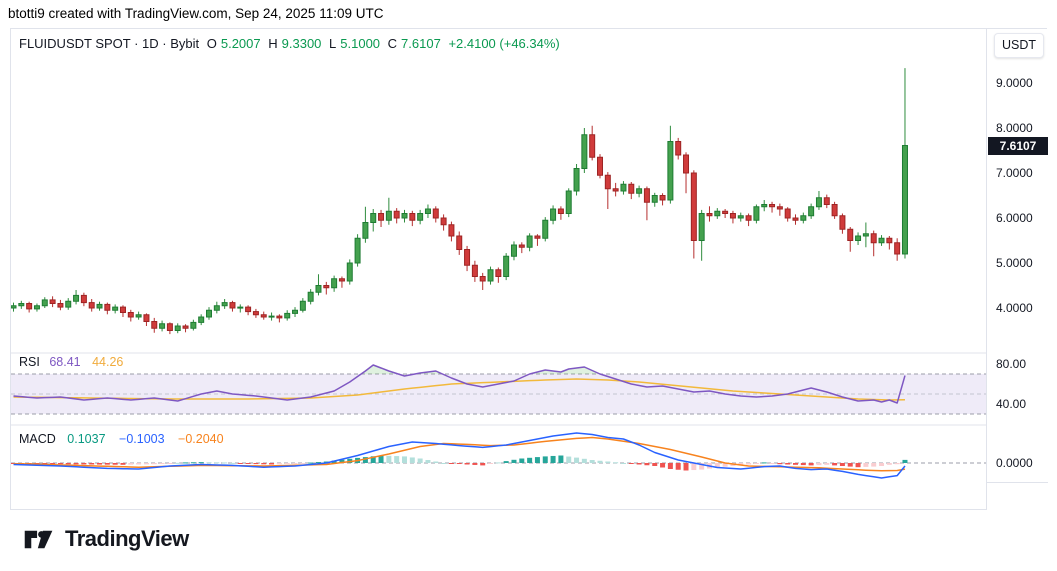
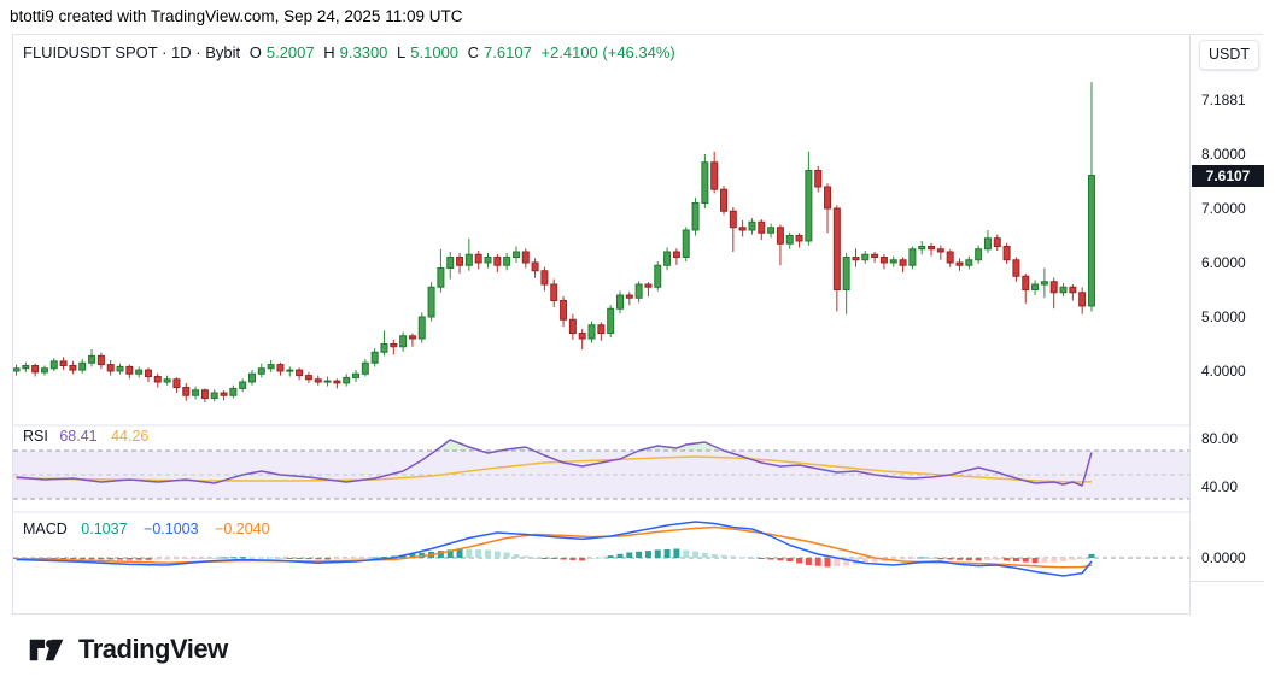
  btotti9 created with TradingView.com, Sep 24, 2025 11:09 UTC
  FLUIDUSDT SPOT · 1D · Bybit O 5.2007 H 9.3300 L 5.1000 C 7.6107 +2.4100 (+46.34%)
  RSI 68.41 44.26
  MACD 0.1037 −0.1003 −0.2040
  USDT
- 9.0000
+ 7.1881
  8.0000
  7.0000
  6.0000
  5.0000
  4.0000
  80.00
  40.00
  0.0000
  7.6107
  TradingView
